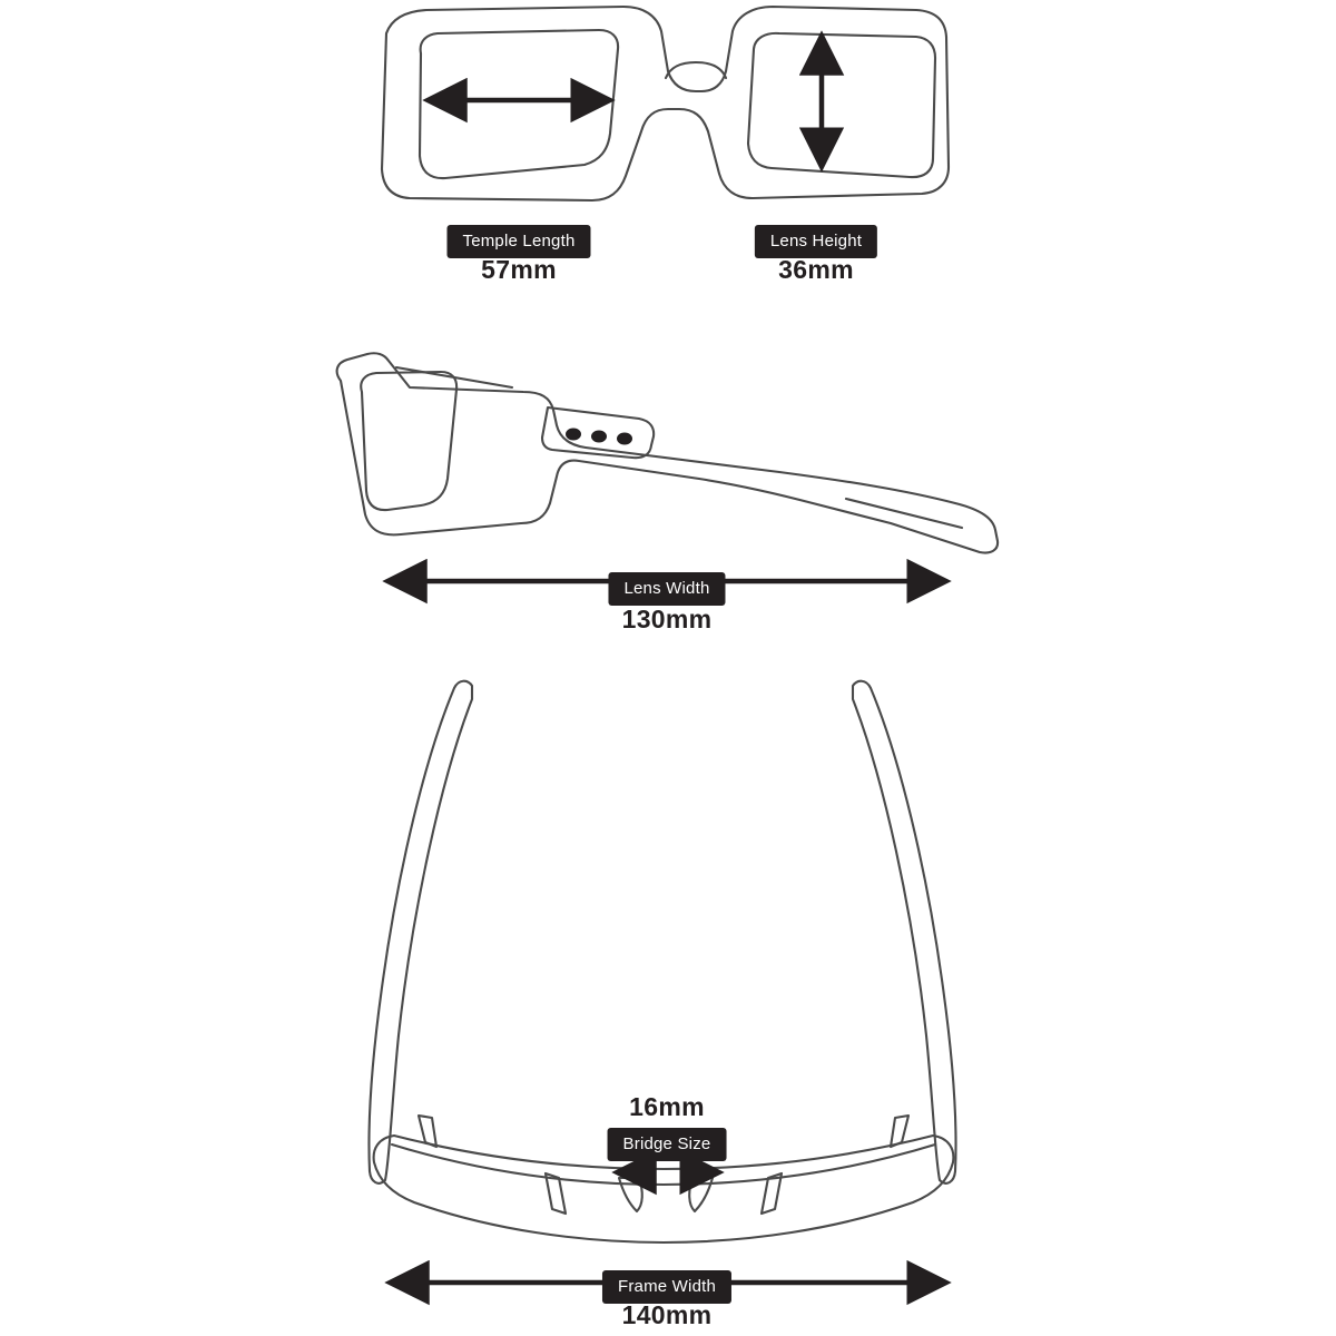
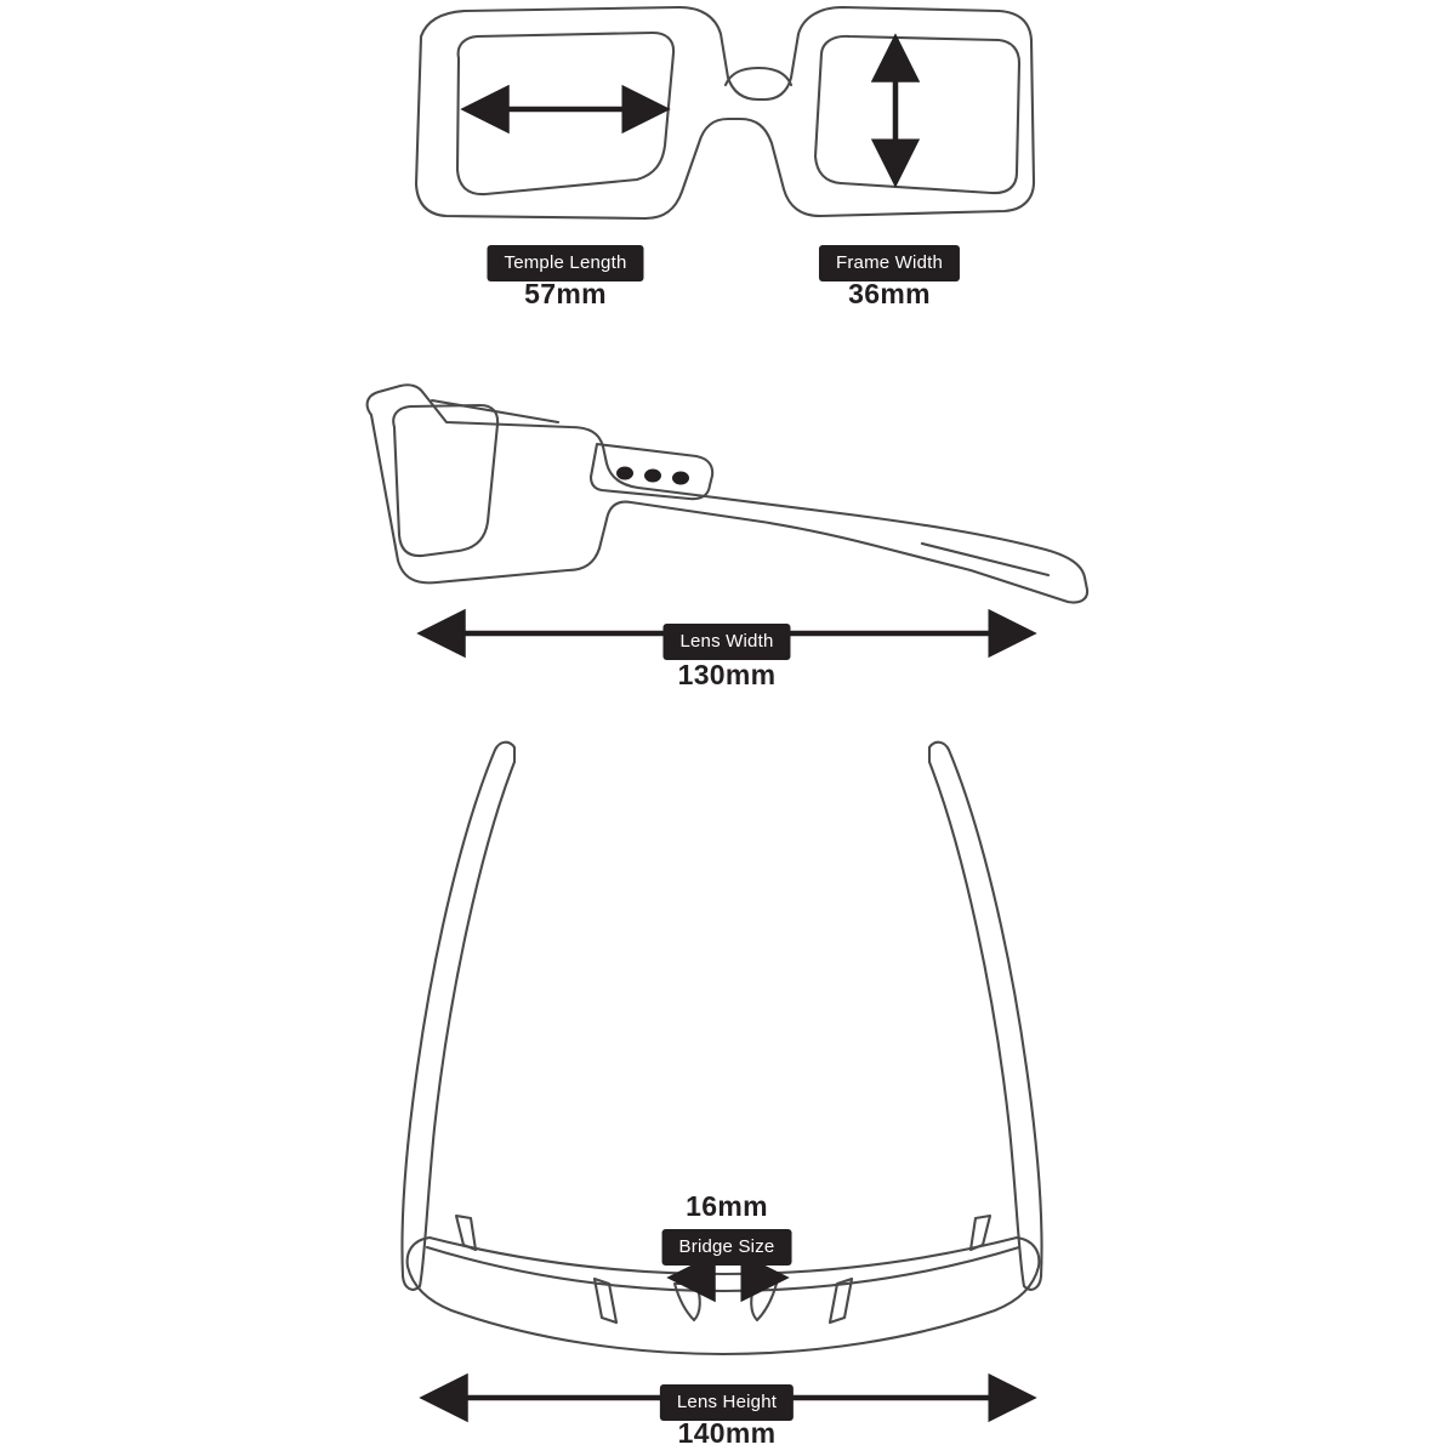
  Temple Length
  57mm
- Lens Height
+ Frame Width
  36mm
  Lens Width
  130mm
  16mm
  Bridge Size
- Frame Width
+ Lens Height
  140mm
